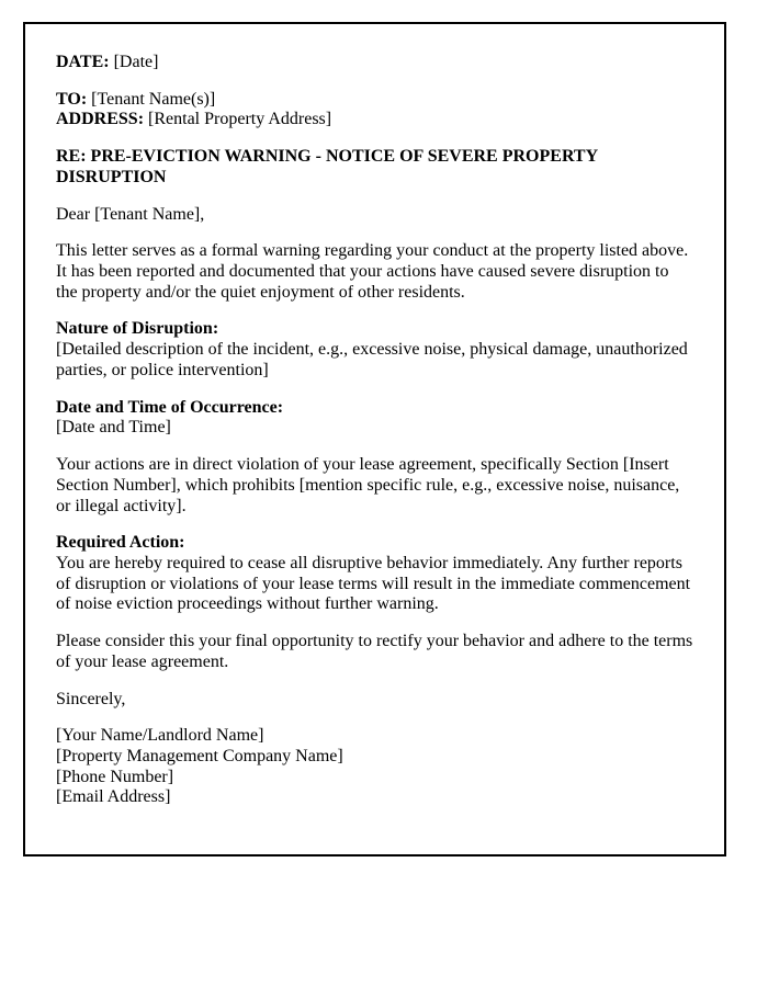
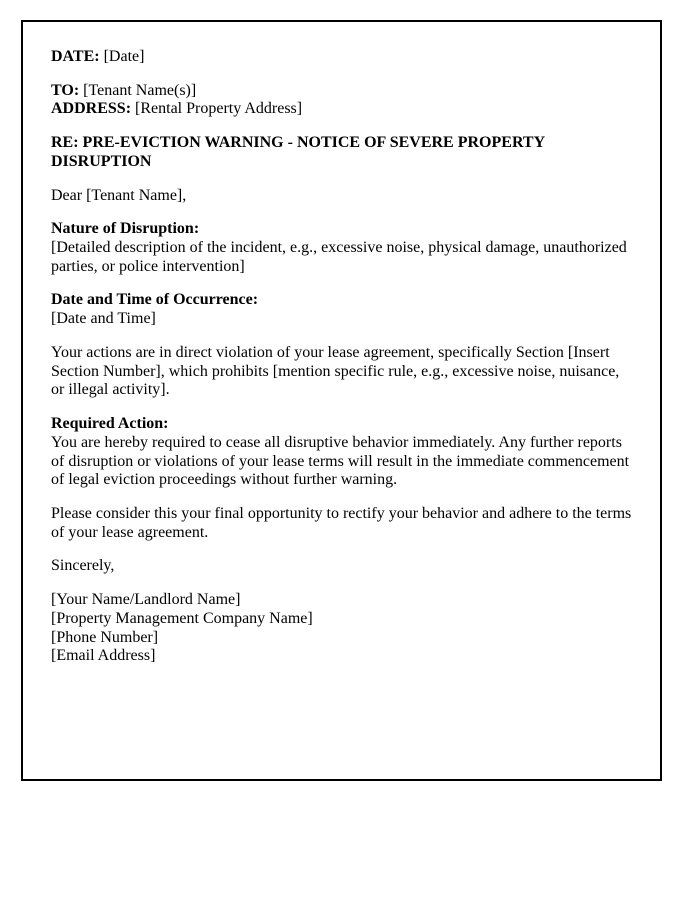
  DATE: [Date]
  TO: [Tenant Name(s)]
  ADDRESS: [Rental Property Address]
  RE: PRE-EVICTION WARNING - NOTICE OF SEVERE PROPERTY DISRUPTION
  Dear [Tenant Name],
- This letter serves as a formal warning regarding your conduct at the property listed above. It has been reported and documented that your actions have caused severe disruption to the property and/or the quiet enjoyment of other residents.
  Nature of Disruption:
  [Detailed description of the incident, e.g., excessive noise, physical damage, unauthorized parties, or police intervention]
  Date and Time of Occurrence:
  [Date and Time]
  Your actions are in direct violation of your lease agreement, specifically Section [Insert Section Number], which prohibits [mention specific rule, e.g., excessive noise, nuisance, or illegal activity].
  Required Action:
- You are hereby required to cease all disruptive behavior immediately. Any further reports of disruption or violations of your lease terms will result in the immediate commencement of noise eviction proceedings without further warning.
+ You are hereby required to cease all disruptive behavior immediately. Any further reports of disruption or violations of your lease terms will result in the immediate commencement of legal eviction proceedings without further warning.
  Please consider this your final opportunity to rectify your behavior and adhere to the terms of your lease agreement.
  Sincerely,
  [Your Name/Landlord Name]
  [Property Management Company Name]
  [Phone Number]
  [Email Address]
